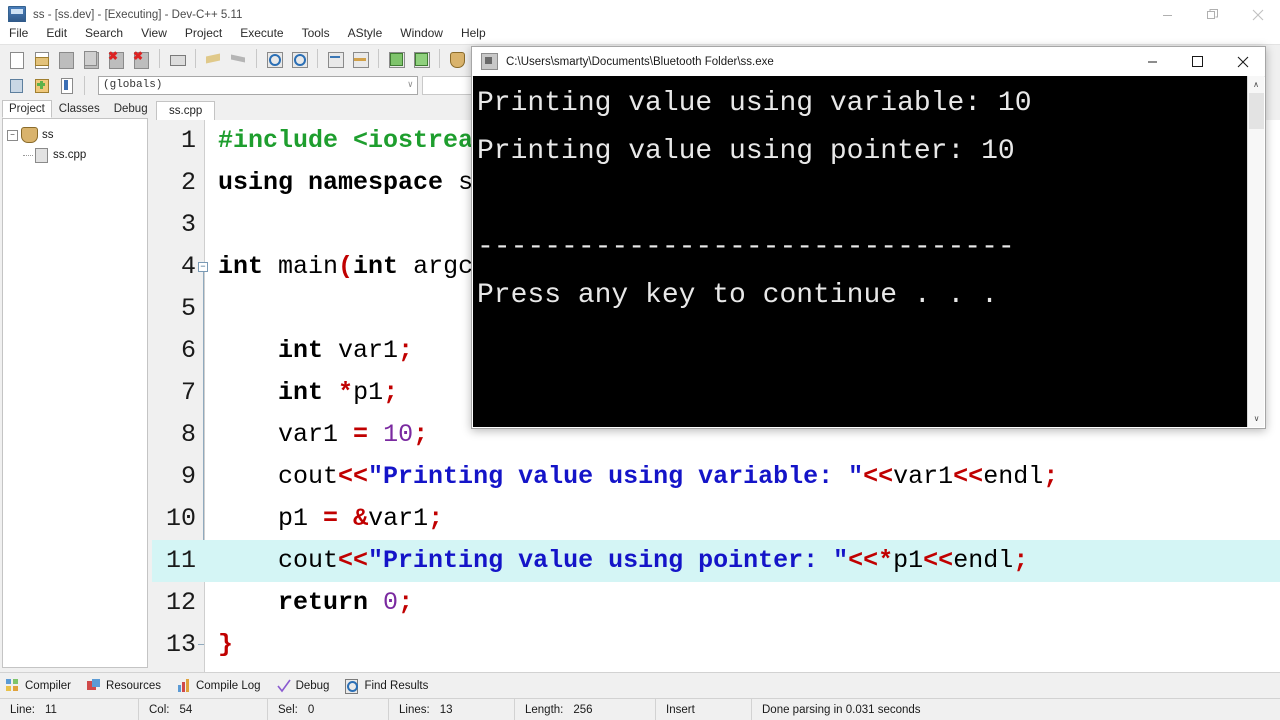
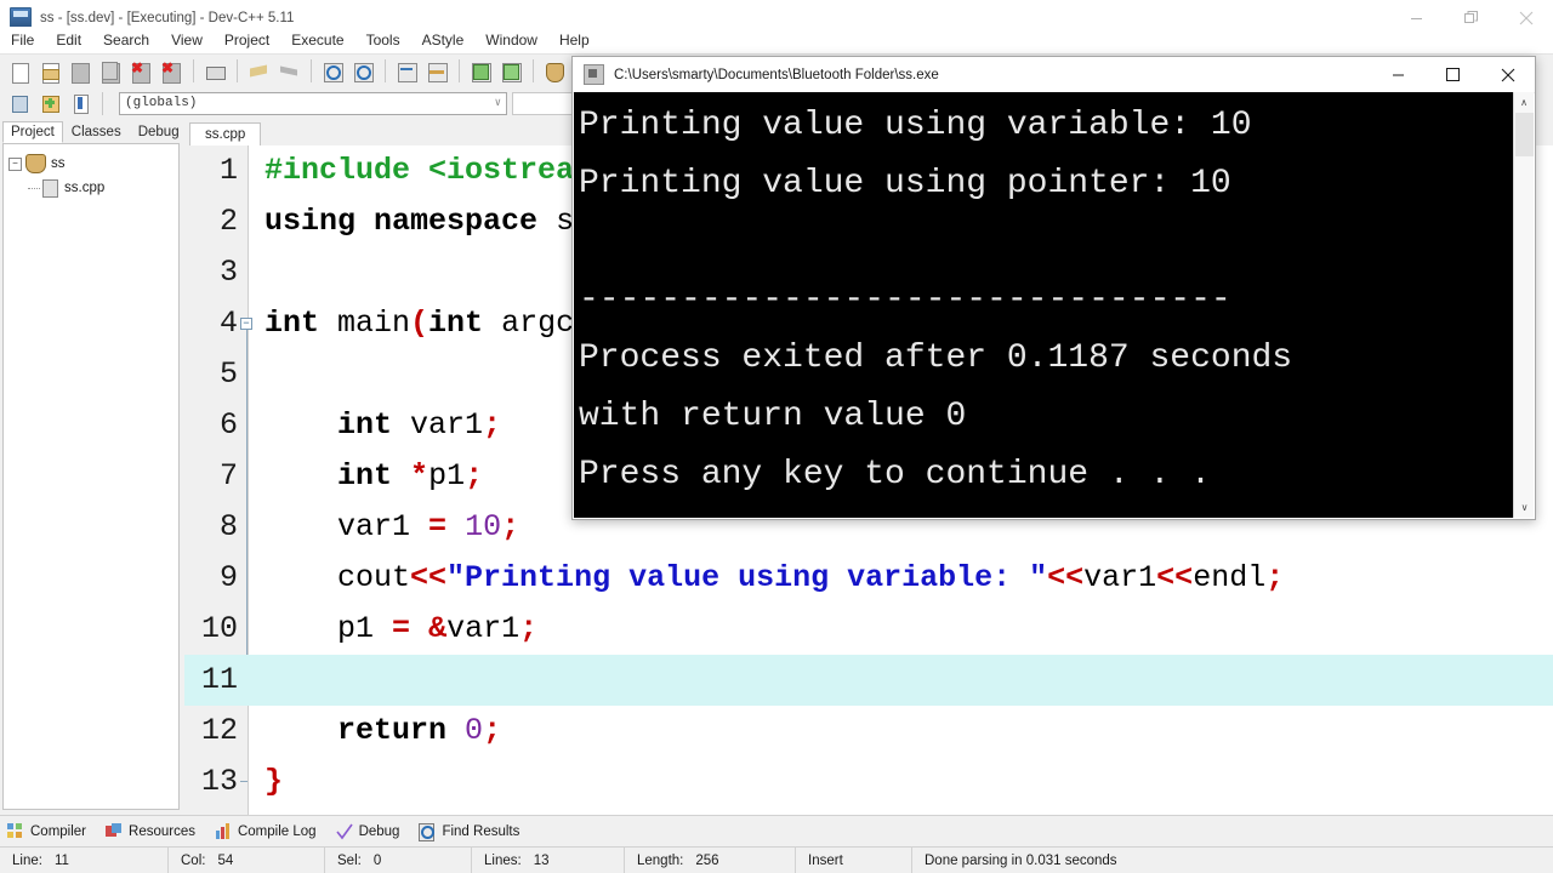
  ss - [ss.dev] - [Executing] - Dev-C++ 5.11
  File
  Edit
  Search
  View
  Project
  Execute
  Tools
  AStyle
  Window
  Help
  ✖
  ✖
  (globals)
  ∨
  Project
  Classes
  Debug
  −
  ss
  ss.cpp
  ss.cpp
  1
  #include <iostrea
  2
  using namespace s
  3
  4
  −
  5
  6
  int var1;
  7
  int *p1;
  8
  var1 = 10;
  9
  cout<<"Printing value using variable: "<<var1<<endl;
  10
  p1 = &var1;
  11
- cout<<"Printing value using pointer: "<<*p1<<endl;
  12
  return 0;
  13
  }
  C:\Users\smarty\Documents\Bluetooth Folder\ss.exe
  Printing value using variable: 10
  Printing value using pointer: 10
  --------------------------------
+ Process exited after 0.1187 seconds
+ with return value 0
  Press any key to continue . . .
  ∧
  ∨
  Compiler
  Resources
  Compile Log
  Debug
  Find Results
  Line:
  11
  Col:
  54
  Sel:
  0
  Lines:
  13
  Length:
  256
  Insert
  Done parsing in 0.031 seconds
